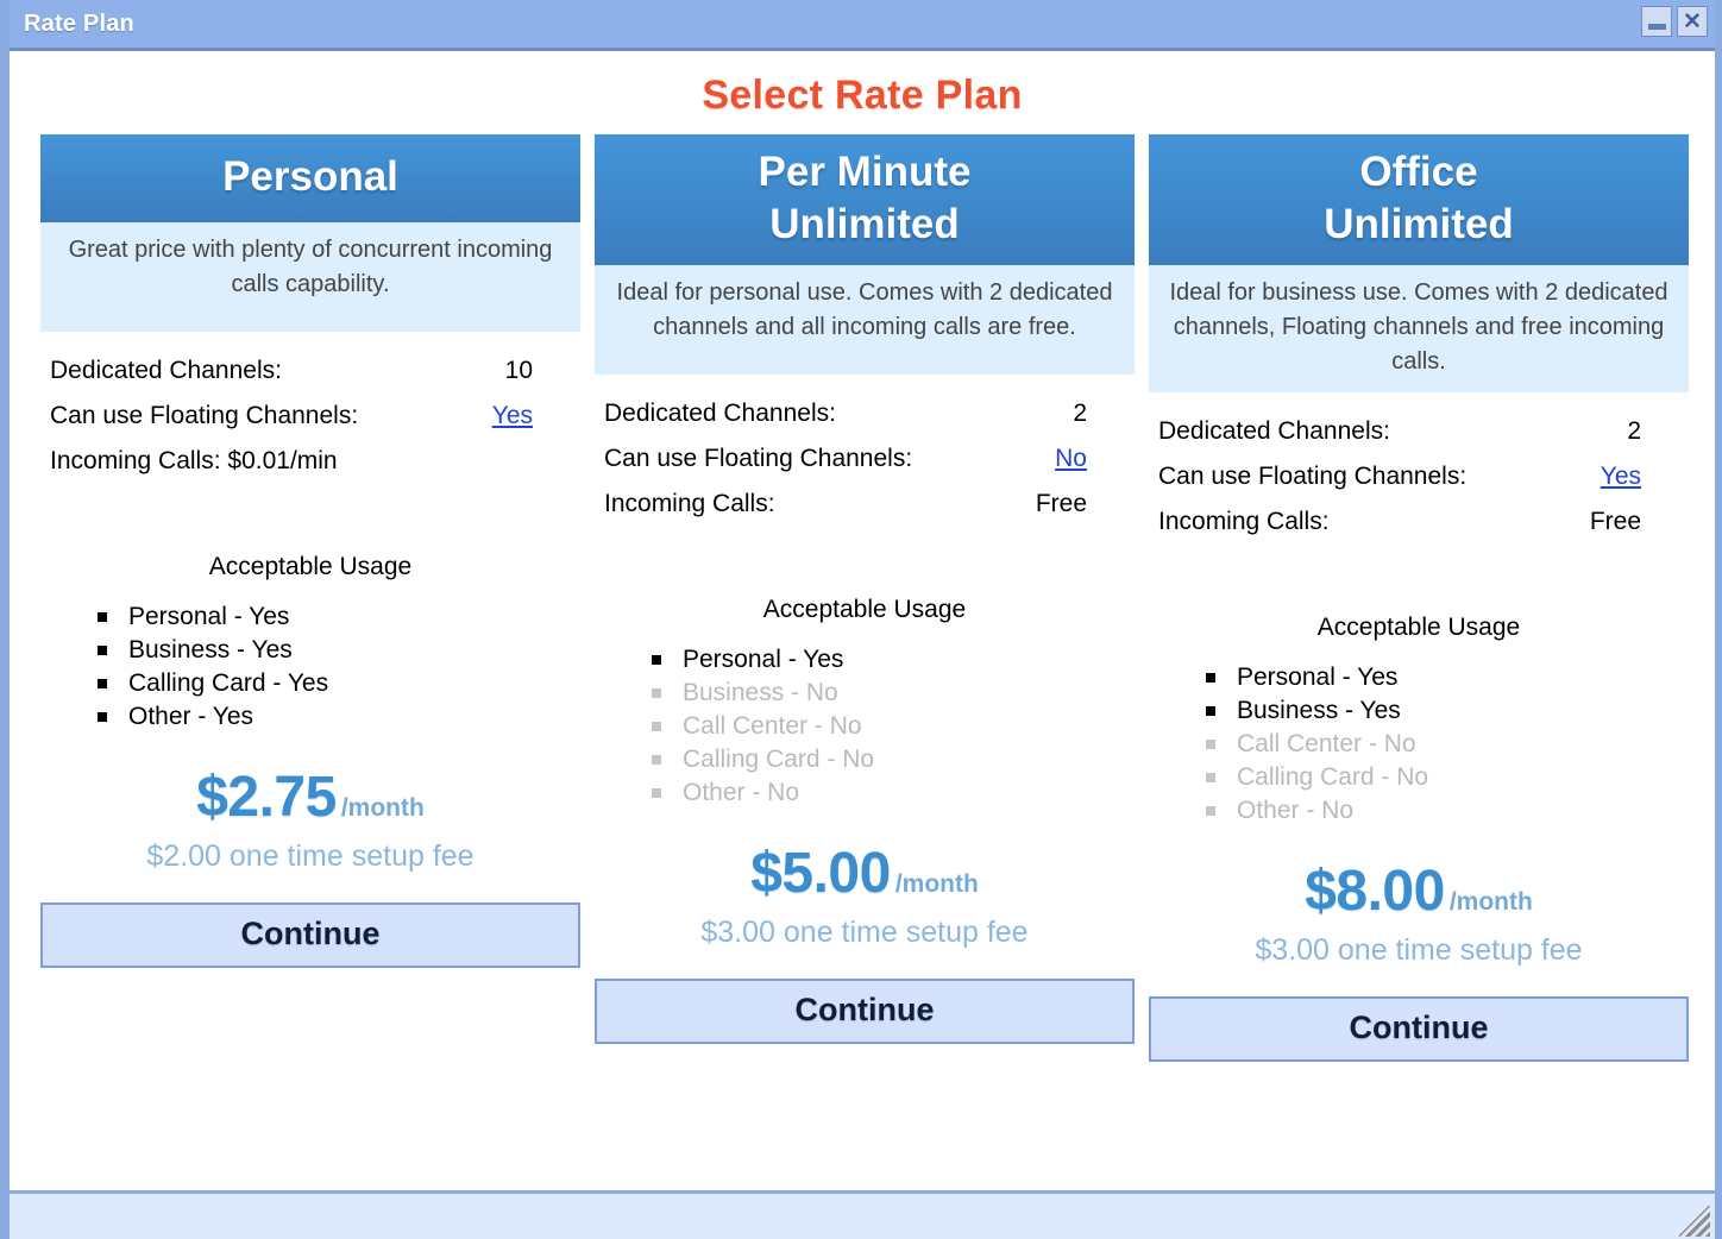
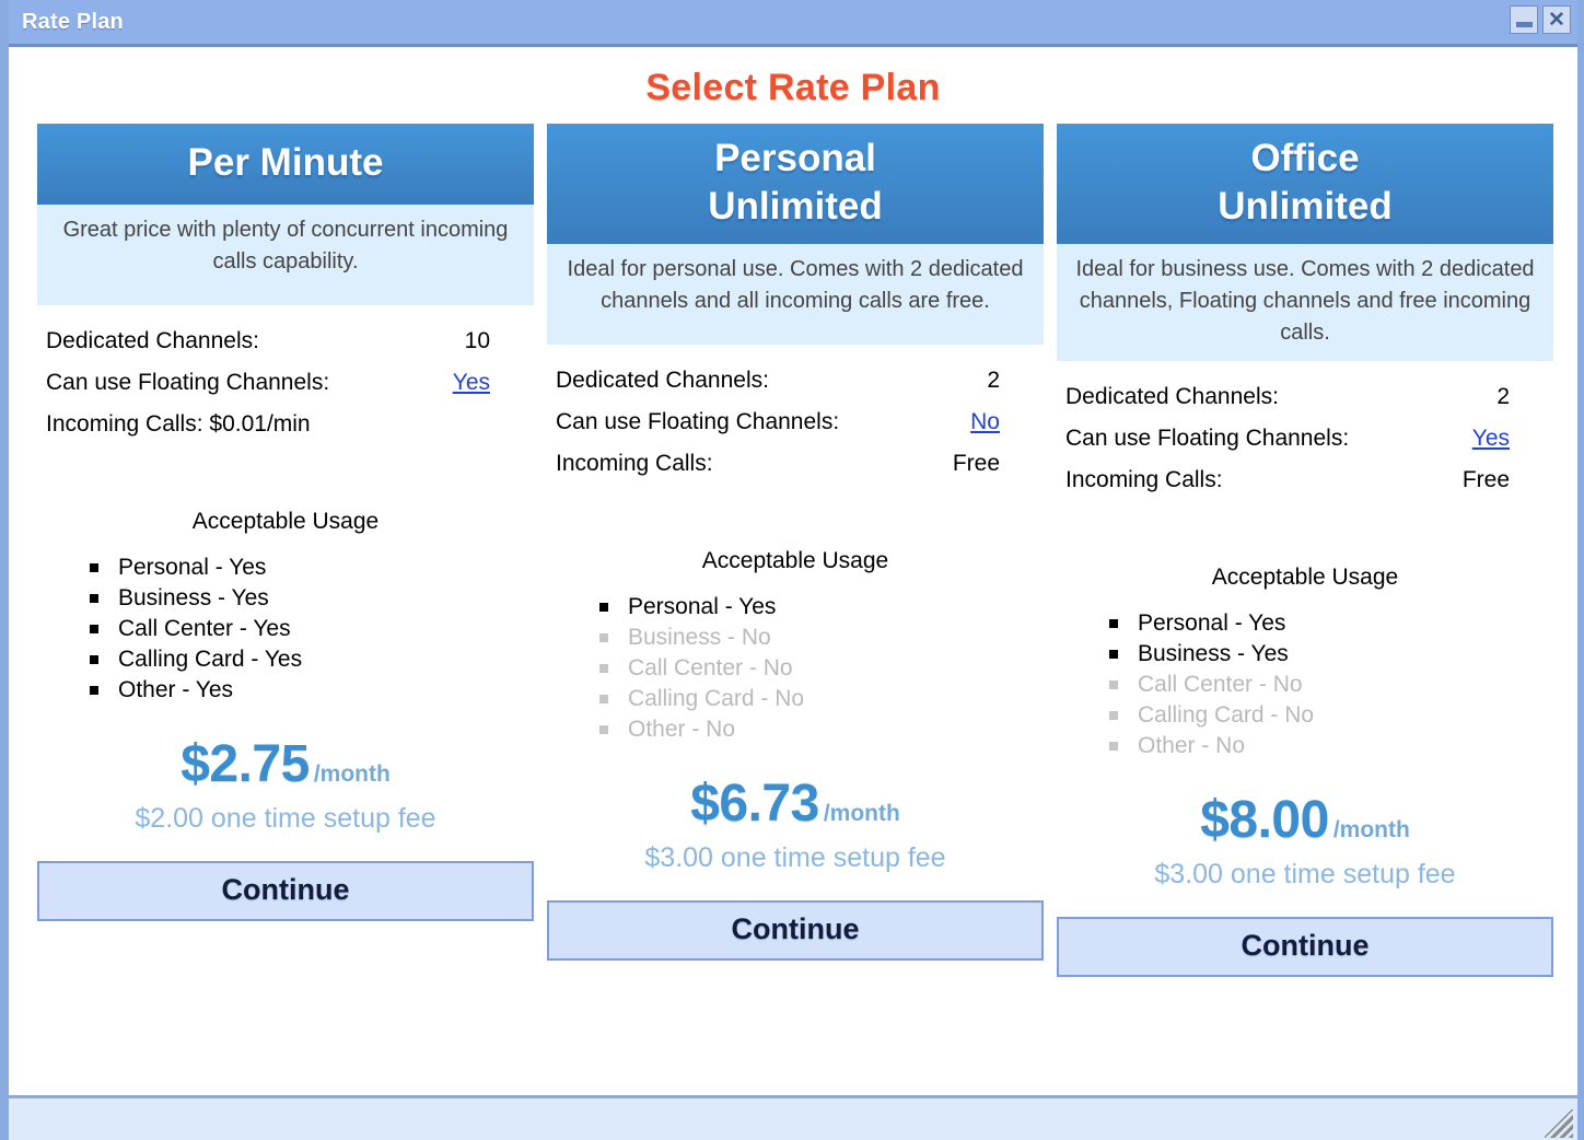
  Rate Plan
  ✕
  Select Rate Plan
- Personal
+ Per Minute
  Great price with plenty of concurrent incoming calls capability.
  Dedicated Channels:
  10
  Can use Floating Channels:
  Yes
  Incoming Calls: $0.01/min
  Acceptable Usage
  Personal - Yes
  Business - Yes
+ Call Center - Yes
  Calling Card - Yes
  Other - Yes
  $2.75 /month
  $2.00 one time setup fee
  Continue
- Per Minute
+ Personal
  Unlimited
  Ideal for personal use. Comes with 2 dedicated channels and all incoming calls are free.
  Dedicated Channels:
  2
  Can use Floating Channels:
  No
  Incoming Calls:
  Free
  Acceptable Usage
  Personal - Yes
  Business - No
  Call Center - No
  Calling Card - No
  Other - No
- $5.00 /month
+ $6.73 /month
  $3.00 one time setup fee
  Continue
  Office
  Unlimited
  Ideal for business use. Comes with 2 dedicated channels, Floating channels and free incoming calls.
  Dedicated Channels:
  2
  Can use Floating Channels:
  Yes
  Incoming Calls:
  Free
  Acceptable Usage
  Personal - Yes
  Business - Yes
  Call Center - No
  Calling Card - No
  Other - No
  $8.00 /month
  $3.00 one time setup fee
  Continue
